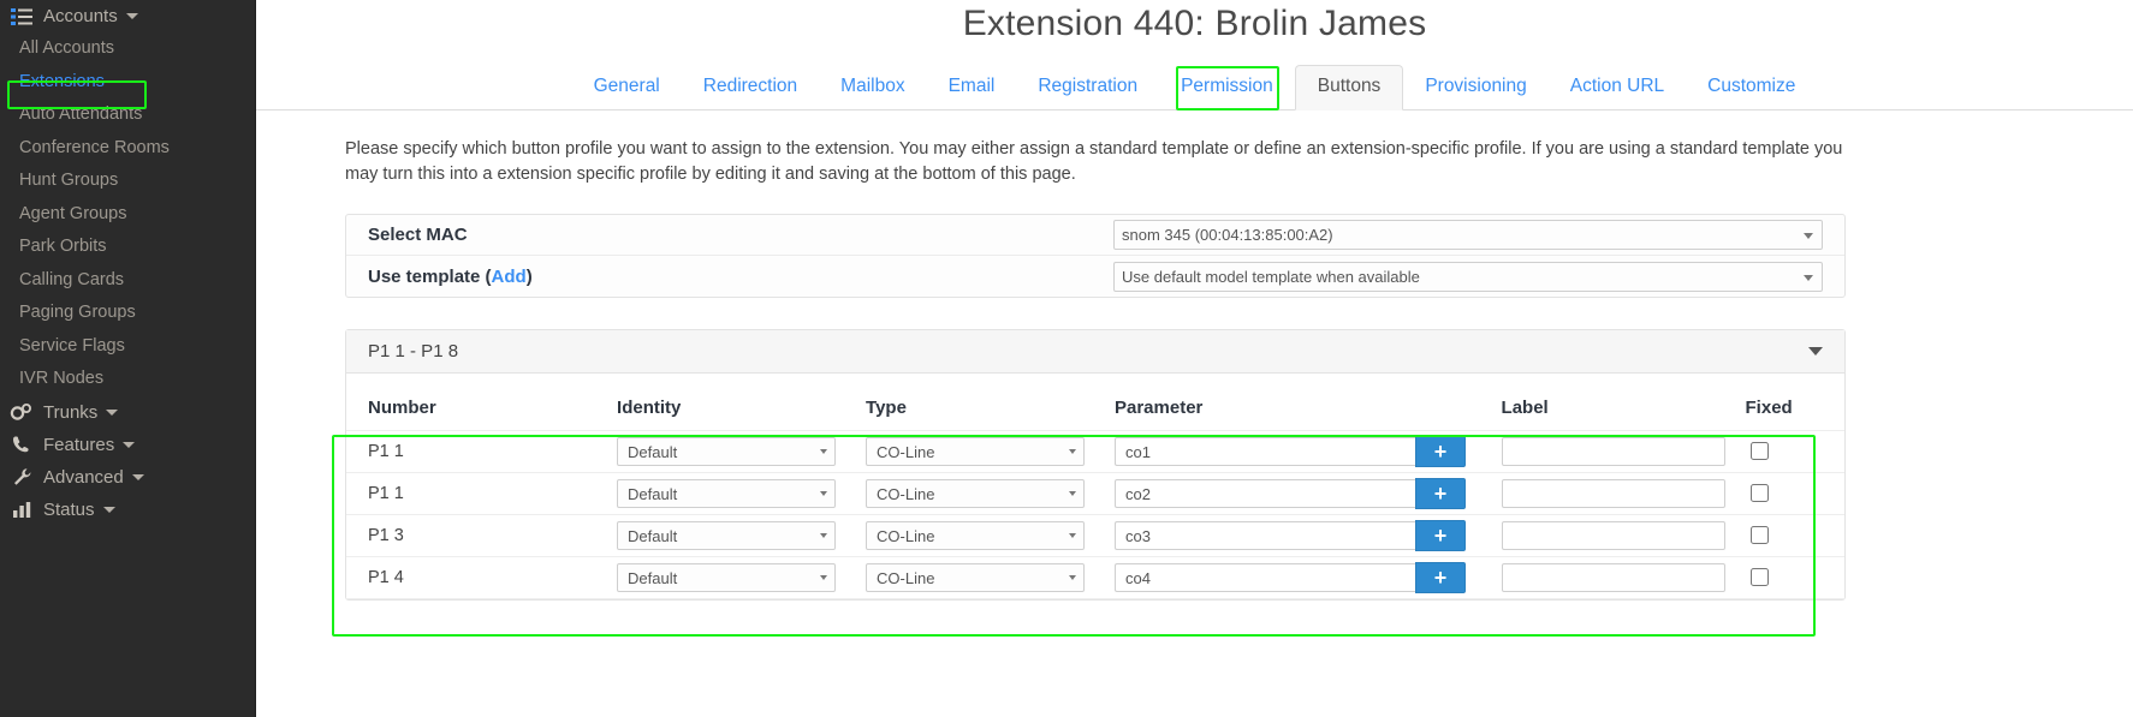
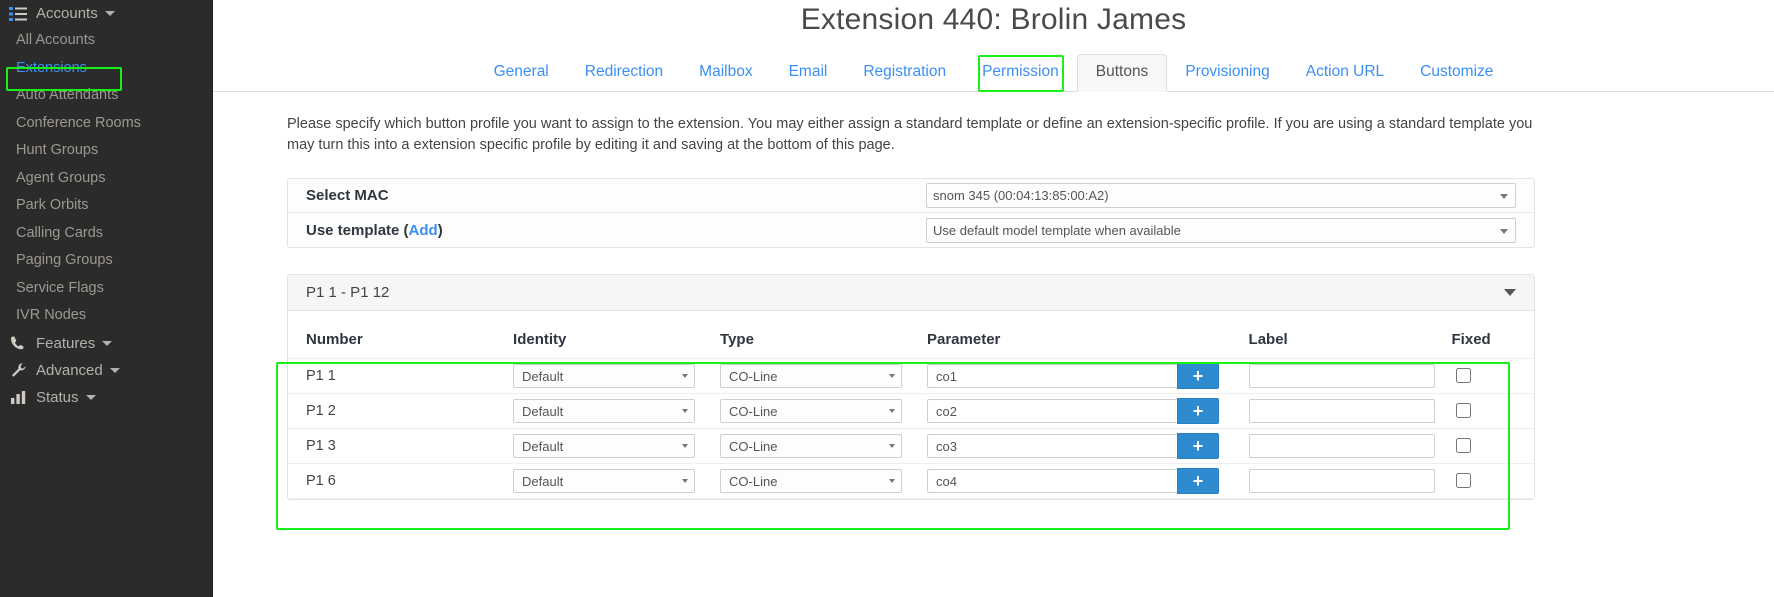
  Accounts
  All Accounts
  Extensions
  Auto Attendants
  Conference Rooms
  Hunt Groups
  Agent Groups
  Park Orbits
  Calling Cards
  Paging Groups
  Service Flags
  IVR Nodes
- Trunks
  Features
  Advanced
  Status
  Extension 440: Brolin James
  General
  Redirection
  Mailbox
  Email
  Registration
  Permission
  Buttons
  Provisioning
  Action URL
  Customize
  Please specify which button profile you want to assign to the extension. You may either assign a standard template or define an extension-specific profile. If you are using a standard template you may turn this into a extension specific profile by editing it and saving at the bottom of this page.
  Select MAC
  snom 345 (00:04:13:85:00:A2)
  Use template (Add)
  Use default model template when available
- P1 1 - P1 8
+ P1 1 - P1 12
  Number	Identity	Type	Parameter	Label	Fixed
  P1 1	Default	CO-Line	co1 +
- P1 1	Default	CO-Line	co2 +
+ P1 2	Default	CO-Line	co2 +
  P1 3	Default	CO-Line	co3 +
- P1 4	Default	CO-Line	co4 +
+ P1 6	Default	CO-Line	co4 +
